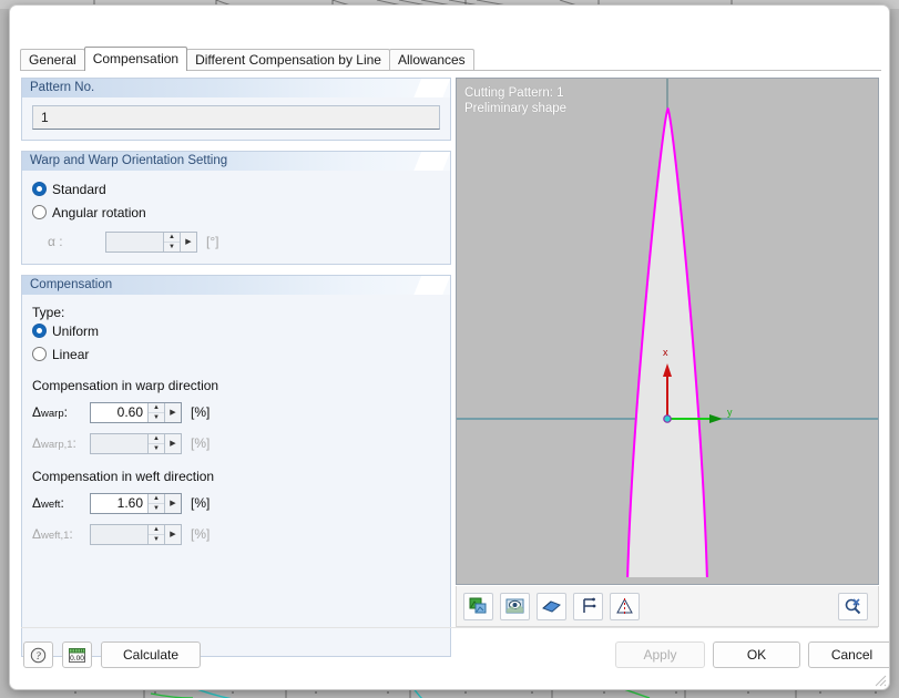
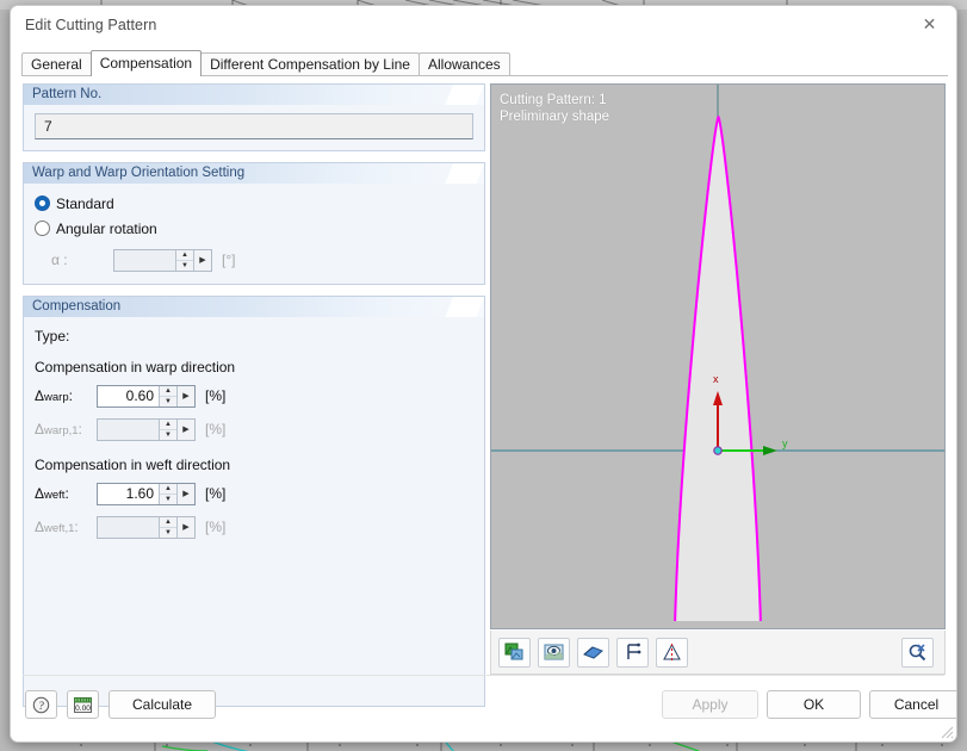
+ Edit Cutting Pattern
+ ✕
  General
  Compensation
  Different Compensation by Line
  Allowances
  Pattern No.
- 1
+ 7
  Warp and Warp Orientation Setting
  Standard
  Angular rotation
  α :
  [°]
  Compensation
  Type:
- Uniform
- Linear
  Compensation in warp direction
  Δ
  warp
  :
  0.60
  [%]
  Δ
  warp,1
  :
  [%]
  Compensation in weft direction
  Δ
  weft
  :
  1.60
  [%]
  Δ
  weft,1
  :
  [%]
  x
  y
  Cutting Pattern: 1
  Preliminary shape
  ?
  Calculate
  Apply
  OK
  Cancel
